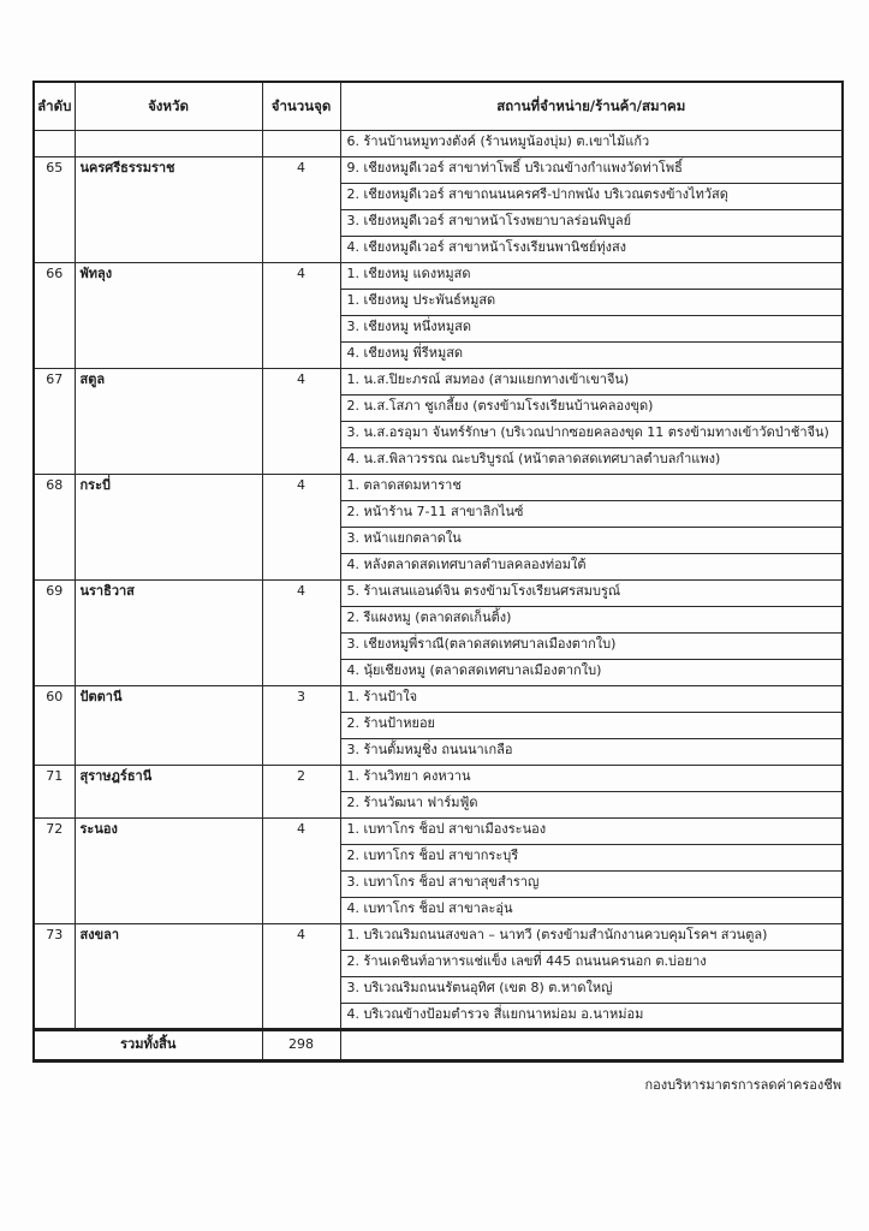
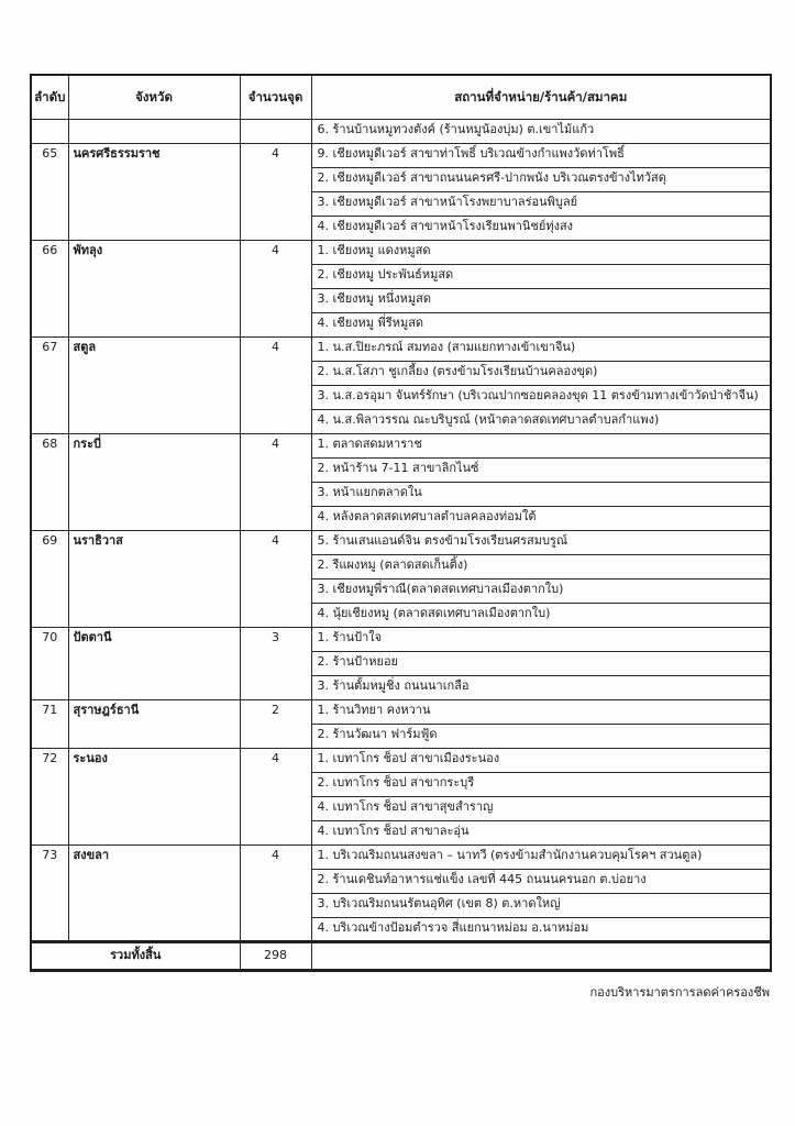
  ลำดับ	จังหวัด	จำนวนจุด	สถานที่จำหน่าย/ร้านค้า/สมาคม
  			6. ร้านบ้านหมูทวงตังค์ (ร้านหมูน้องบุ่ม) ต.เขาไม้แก้ว
  65	นครศรีธรรมราช	4	9. เชียงหมูดีเวอร์ สาขาท่าโพธิ์ บริเวณข้างกำแพงวัดท่าโพธิ์
  2. เชียงหมูดีเวอร์ สาขาถนนนครศรี-ปากพนัง บริเวณตรงข้างไทวัสดุ
  3. เชียงหมูดีเวอร์ สาขาหน้าโรงพยาบาลร่อนพิบูลย์
  4. เชียงหมูดีเวอร์ สาขาหน้าโรงเรียนพานิชย์ทุ่งสง
  66	พัทลุง	4	1. เชียงหมู แดงหมูสด
- 1. เชียงหมู ประพันธ์หมูสด
+ 2. เชียงหมู ประพันธ์หมูสด
  3. เชียงหมู หนึ่งหมูสด
  4. เชียงหมู พี่รีหมูสด
  67	สตูล	4	1. น.ส.ปิยะภรณ์ สมทอง (สามแยกทางเข้าเขาจีน)
  2. น.ส.โสภา ชูเกลี้ยง (ตรงข้ามโรงเรียนบ้านคลองขุด)
  3. น.ส.อรอุมา จันทร์รักษา (บริเวณปากซอยคลองขุด 11 ตรงข้ามทางเข้าวัดป่าช้าจีน)
  4. น.ส.พิลาวรรณ ณะบริบูรณ์ (หน้าตลาดสดเทศบาลตำบลกำแพง)
  68	กระบี่	4	1. ตลาดสดมหาราช
  2. หน้าร้าน 7-11 สาขาลิกไนซ์
  3. หน้าแยกตลาดใน
  4. หลังตลาดสดเทศบาลตำบลคลองท่อมใต้
  69	นราธิวาส	4	5. ร้านเสนแอนด์จิน ตรงข้ามโรงเรียนศรสมบรูณ์
  2. รีแผงหมู (ตลาดสดเก็นติ้ง)
  3. เชียงหมูพี่ราณี(ตลาดสดเทศบาลเมืองตากใบ)
  4. นุ้ยเชียงหมู (ตลาดสดเทศบาลเมืองตากใบ)
- 60	ปัตตานี	3	1. ร้านป้าใจ
+ 70	ปัตตานี	3	1. ร้านป้าใจ
  2. ร้านป้าหยอย
  3. ร้านตั้มหมูชิ่ง ถนนนาเกลือ
  71	สุราษฎร์ธานี	2	1. ร้านวิทยา คงหวาน
  2. ร้านวัฒนา ฟาร์มฟู้ด
  72	ระนอง	4	1. เบทาโกร ช็อป สาขาเมืองระนอง
  2. เบทาโกร ช็อป สาขากระบุรี
- 3. เบทาโกร ช็อป สาขาสุขสำราญ
+ 4. เบทาโกร ช็อป สาขาสุขสำราญ
  4. เบทาโกร ช็อป สาขาละอุ่น
  73	สงขลา	4	1. บริเวณริมถนนสงขลา – นาทวี (ตรงข้ามสำนักงานควบคุมโรคฯ สวนตูล)
  2. ร้านเดชินท์อาหารแช่แข็ง เลขที่ 445 ถนนนครนอก ต.บ่อยาง
  3. บริเวณริมถนนรัตนอุทิศ (เขต 8) ต.หาดใหญ่
  4. บริเวณข้างป้อมตำรวจ สี่แยกนาหม่อม อ.นาหม่อม
  รวมทั้งสิ้น	298
  กองบริหารมาตรการลดค่าครองชีพ
